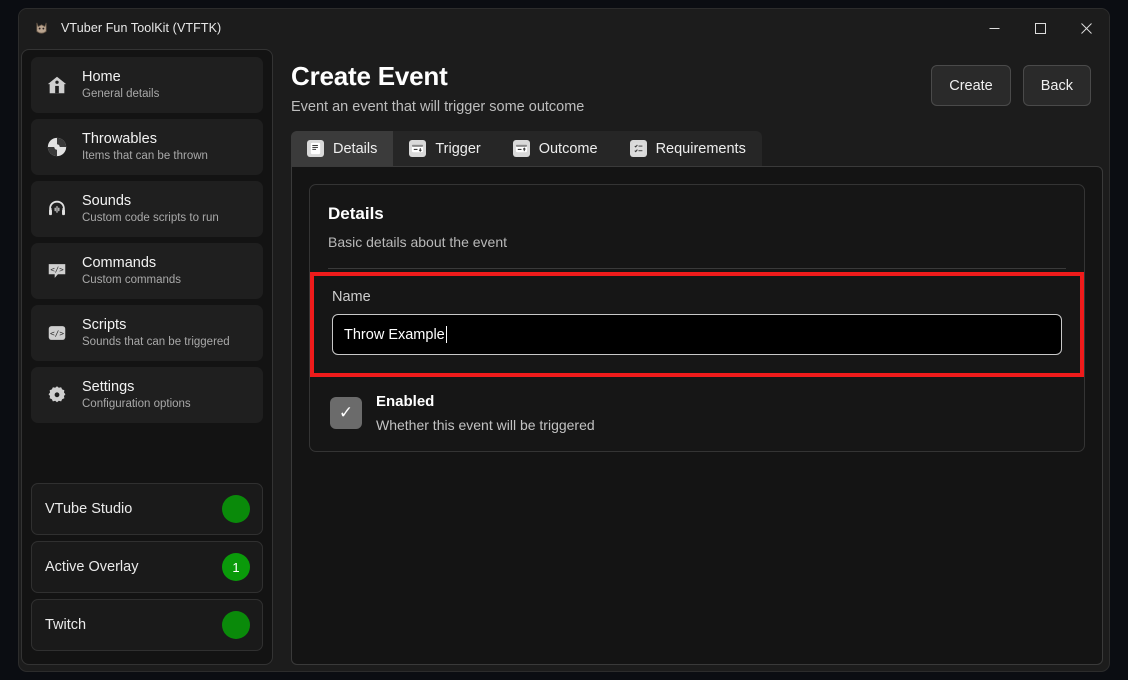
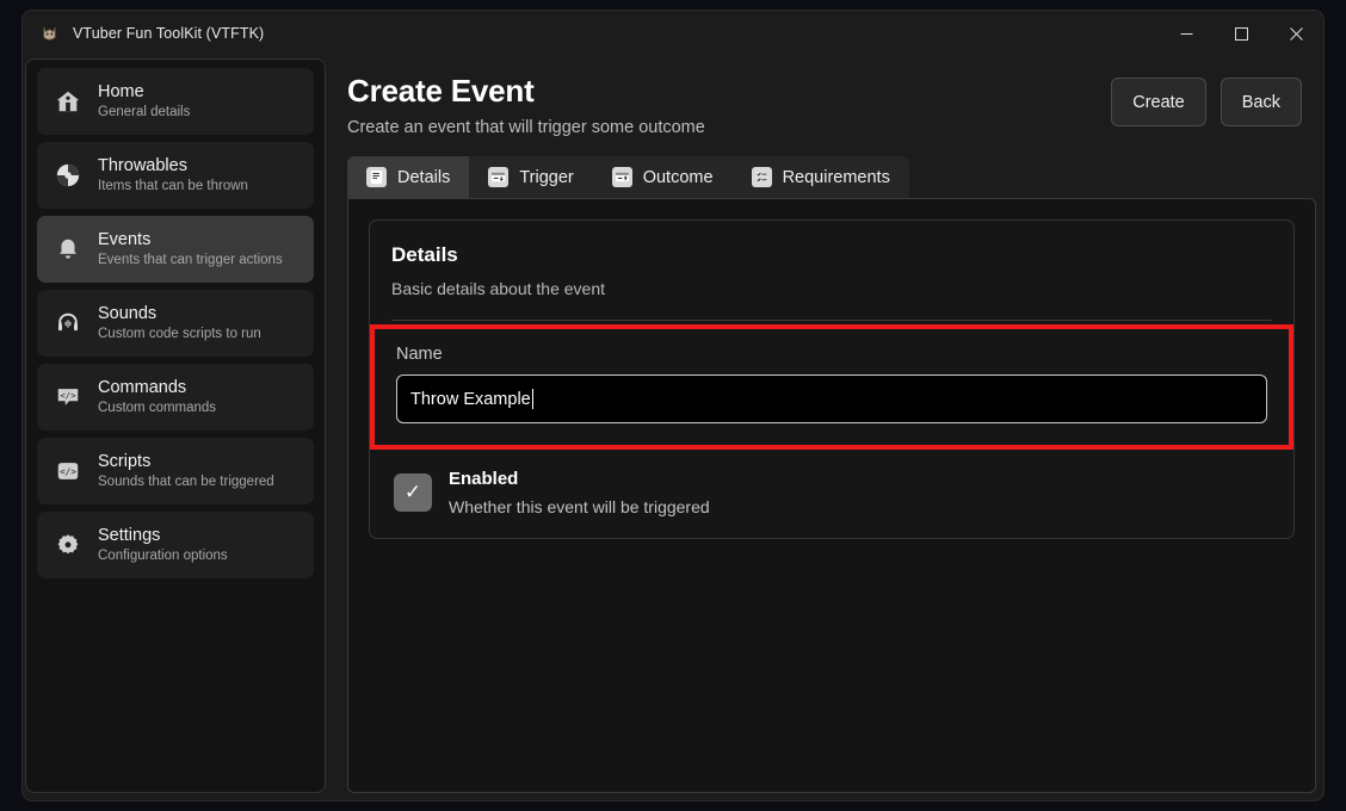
  VTuber Fun ToolKit (VTFTK)
  Home
  General details
  Throwables
  Items that can be thrown
+ Events
+ Events that can trigger actions
  Sounds
  Custom code scripts to run
  </>
  Commands
  Custom commands
  </>
  Scripts
  Sounds that can be triggered
  Settings
  Configuration options
- VTube Studio
- Active Overlay
- 1
- Twitch
  Create Event
- Event an event that will trigger some outcome
+ Create an event that will trigger some outcome
  Create
  Back
  Details
  Trigger
  Outcome
  Requirements
  Details
  Basic details about the event
  Name
  Throw Example
  ✓
  Enabled
  Whether this event will be triggered
